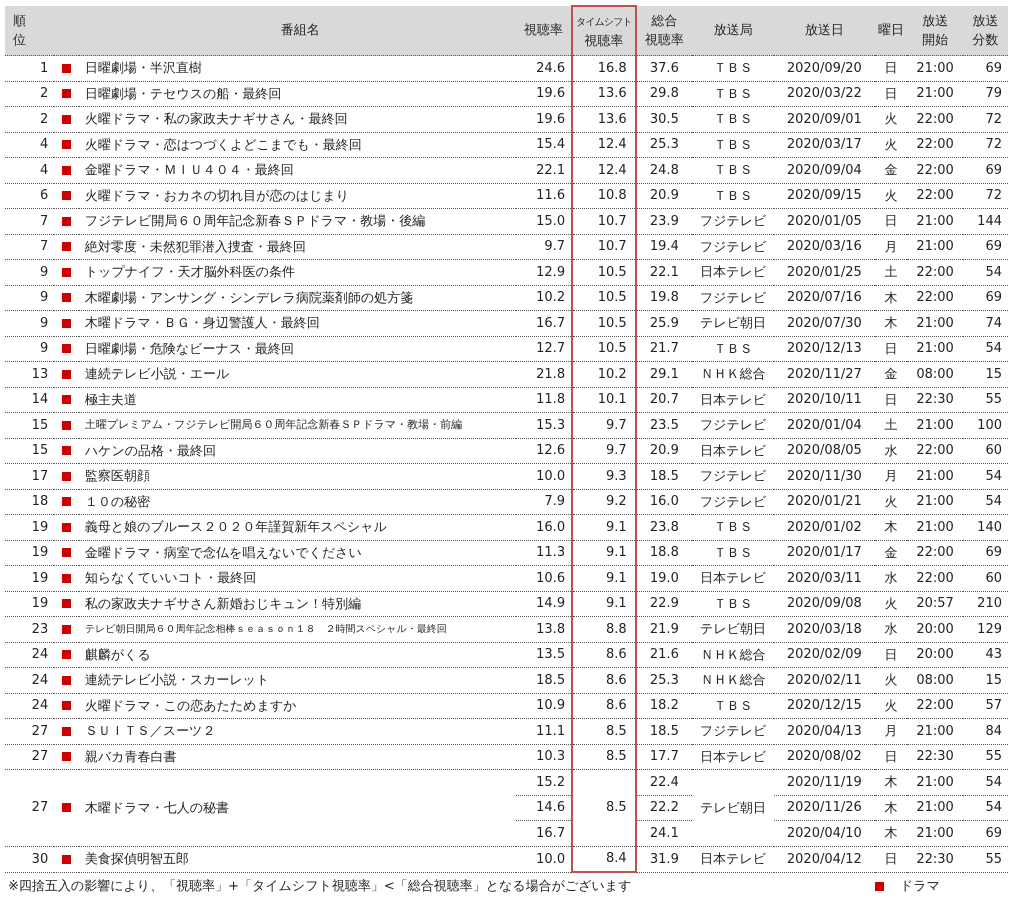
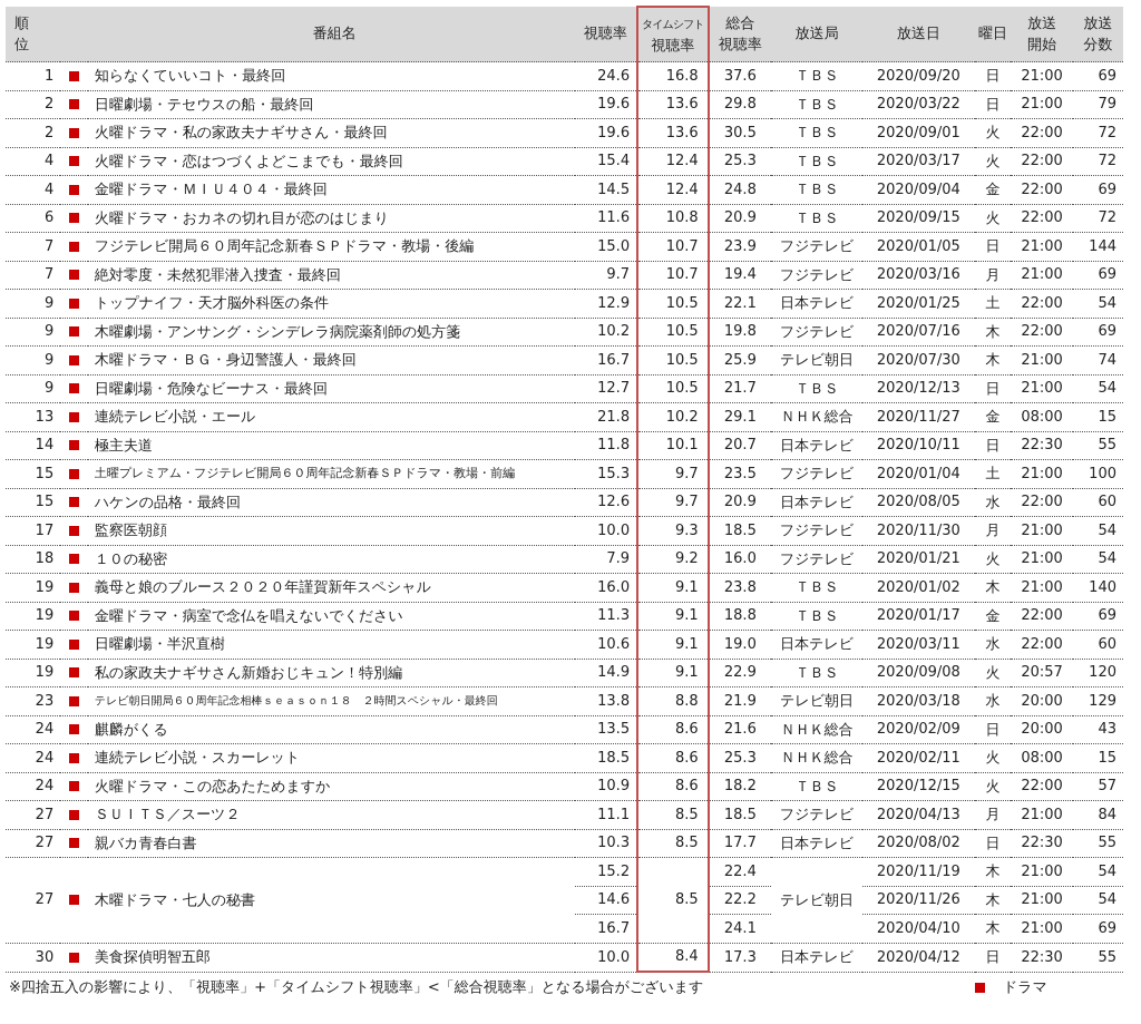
  順位		番組名	視聴率	タイムシフト視聴率	総合視聴率	放送局	放送日	曜日	放送開始	放送分数
- 1		日曜劇場・半沢直樹	24.6	16.8	37.6	ＴＢＳ	2020/09/20	日	21:00	69
+ 1		知らなくていいコト・最終回	24.6	16.8	37.6	ＴＢＳ	2020/09/20	日	21:00	69
  2		日曜劇場・テセウスの船・最終回	19.6	13.6	29.8	ＴＢＳ	2020/03/22	日	21:00	79
  2		火曜ドラマ・私の家政夫ナギサさん・最終回	19.6	13.6	30.5	ＴＢＳ	2020/09/01	火	22:00	72
  4		火曜ドラマ・恋はつづくよどこまでも・最終回	15.4	12.4	25.3	ＴＢＳ	2020/03/17	火	22:00	72
- 4		金曜ドラマ・ＭＩＵ４０４・最終回	22.1	12.4	24.8	ＴＢＳ	2020/09/04	金	22:00	69
+ 4		金曜ドラマ・ＭＩＵ４０４・最終回	14.5	12.4	24.8	ＴＢＳ	2020/09/04	金	22:00	69
  6		火曜ドラマ・おカネの切れ目が恋のはじまり	11.6	10.8	20.9	ＴＢＳ	2020/09/15	火	22:00	72
  7		フジテレビ開局６０周年記念新春ＳＰドラマ・教場・後編	15.0	10.7	23.9	フジテレビ	2020/01/05	日	21:00	144
  7		絶対零度・未然犯罪潜入捜査・最終回	9.7	10.7	19.4	フジテレビ	2020/03/16	月	21:00	69
  9		トップナイフ・天才脳外科医の条件	12.9	10.5	22.1	日本テレビ	2020/01/25	土	22:00	54
  9		木曜劇場・アンサング・シンデレラ病院薬剤師の処方箋	10.2	10.5	19.8	フジテレビ	2020/07/16	木	22:00	69
  9		木曜ドラマ・ＢＧ・身辺警護人・最終回	16.7	10.5	25.9	テレビ朝日	2020/07/30	木	21:00	74
  9		日曜劇場・危険なビーナス・最終回	12.7	10.5	21.7	ＴＢＳ	2020/12/13	日	21:00	54
  13		連続テレビ小説・エール	21.8	10.2	29.1	ＮＨＫ総合	2020/11/27	金	08:00	15
  14		極主夫道	11.8	10.1	20.7	日本テレビ	2020/10/11	日	22:30	55
  15		土曜プレミアム・フジテレビ開局６０周年記念新春ＳＰドラマ・教場・前編	15.3	9.7	23.5	フジテレビ	2020/01/04	土	21:00	100
  15		ハケンの品格・最終回	12.6	9.7	20.9	日本テレビ	2020/08/05	水	22:00	60
  17		監察医朝顔	10.0	9.3	18.5	フジテレビ	2020/11/30	月	21:00	54
  18		１０の秘密	7.9	9.2	16.0	フジテレビ	2020/01/21	火	21:00	54
  19		義母と娘のブルース２０２０年謹賀新年スペシャル	16.0	9.1	23.8	ＴＢＳ	2020/01/02	木	21:00	140
  19		金曜ドラマ・病室で念仏を唱えないでください	11.3	9.1	18.8	ＴＢＳ	2020/01/17	金	22:00	69
- 19		知らなくていいコト・最終回	10.6	9.1	19.0	日本テレビ	2020/03/11	水	22:00	60
+ 19		日曜劇場・半沢直樹	10.6	9.1	19.0	日本テレビ	2020/03/11	水	22:00	60
- 19		私の家政夫ナギサさん新婚おじキュン！特別編	14.9	9.1	22.9	ＴＢＳ	2020/09/08	火	20:57	210
+ 19		私の家政夫ナギサさん新婚おじキュン！特別編	14.9	9.1	22.9	ＴＢＳ	2020/09/08	火	20:57	120
  23		テレビ朝日開局６０周年記念相棒ｓｅａｓｏｎ１８ ２時間スペシャル・最終回	13.8	8.8	21.9	テレビ朝日	2020/03/18	水	20:00	129
  24		麒麟がくる	13.5	8.6	21.6	ＮＨＫ総合	2020/02/09	日	20:00	43
  24		連続テレビ小説・スカーレット	18.5	8.6	25.3	ＮＨＫ総合	2020/02/11	火	08:00	15
  24		火曜ドラマ・この恋あたためますか	10.9	8.6	18.2	ＴＢＳ	2020/12/15	火	22:00	57
  27		ＳＵＩＴＳ／スーツ２	11.1	8.5	18.5	フジテレビ	2020/04/13	月	21:00	84
  27		親バカ青春白書	10.3	8.5	17.7	日本テレビ	2020/08/02	日	22:30	55
  27		木曜ドラマ・七人の秘書	15.2	8.5	22.4	テレビ朝日	2020/11/19	木	21:00	54
  14.6	22.2	2020/11/26	木	21:00	54
  16.7	24.1	2020/04/10	木	21:00	69
- 30		美食探偵明智五郎	10.0	8.4	31.9	日本テレビ	2020/04/12	日	22:30	55
+ 30		美食探偵明智五郎	10.0	8.4	17.3	日本テレビ	2020/04/12	日	22:30	55
  ※四捨五入の影響により、「視聴率」+「タイムシフト視聴率」<「総合視聴率」となる場合がございます
  ドラマ
